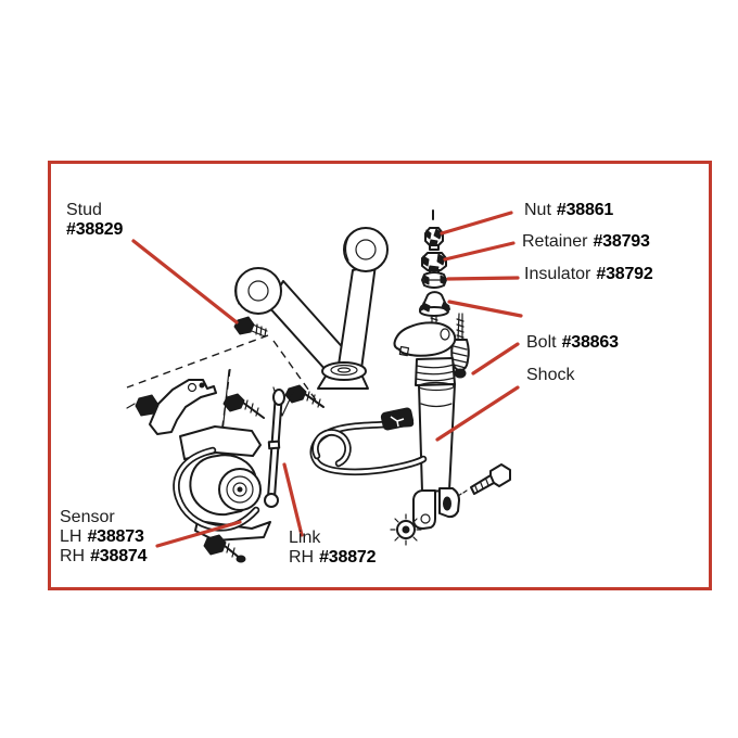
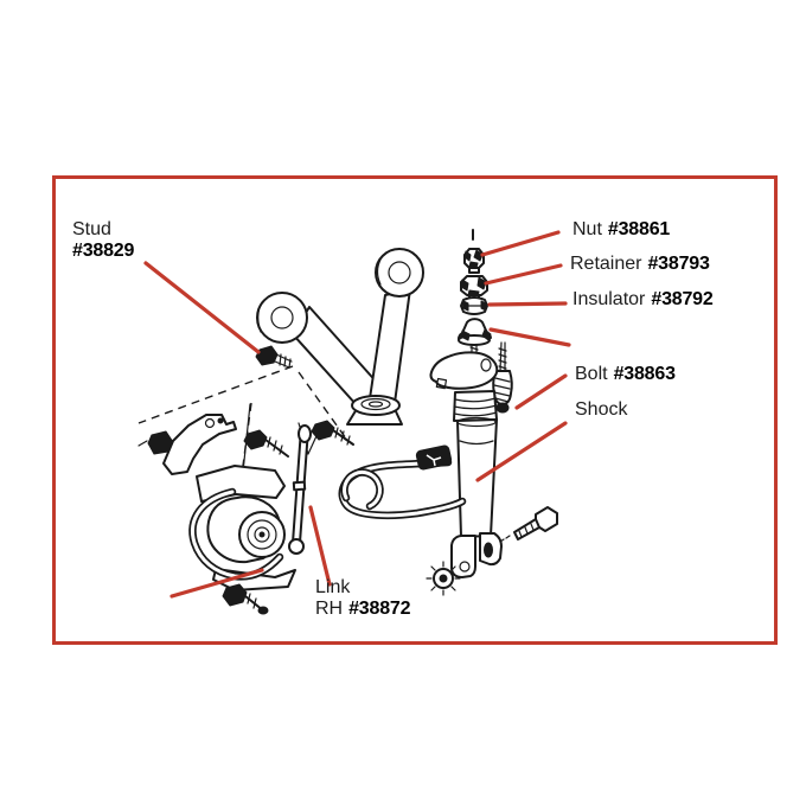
  Stud
  #38829
  Nut #38861
  Retainer #38793
  Insulator #38792
  Bolt #38863
  Shock
- Sensor
- LH #38873
- RH #38874
  Link
  RH #38872
